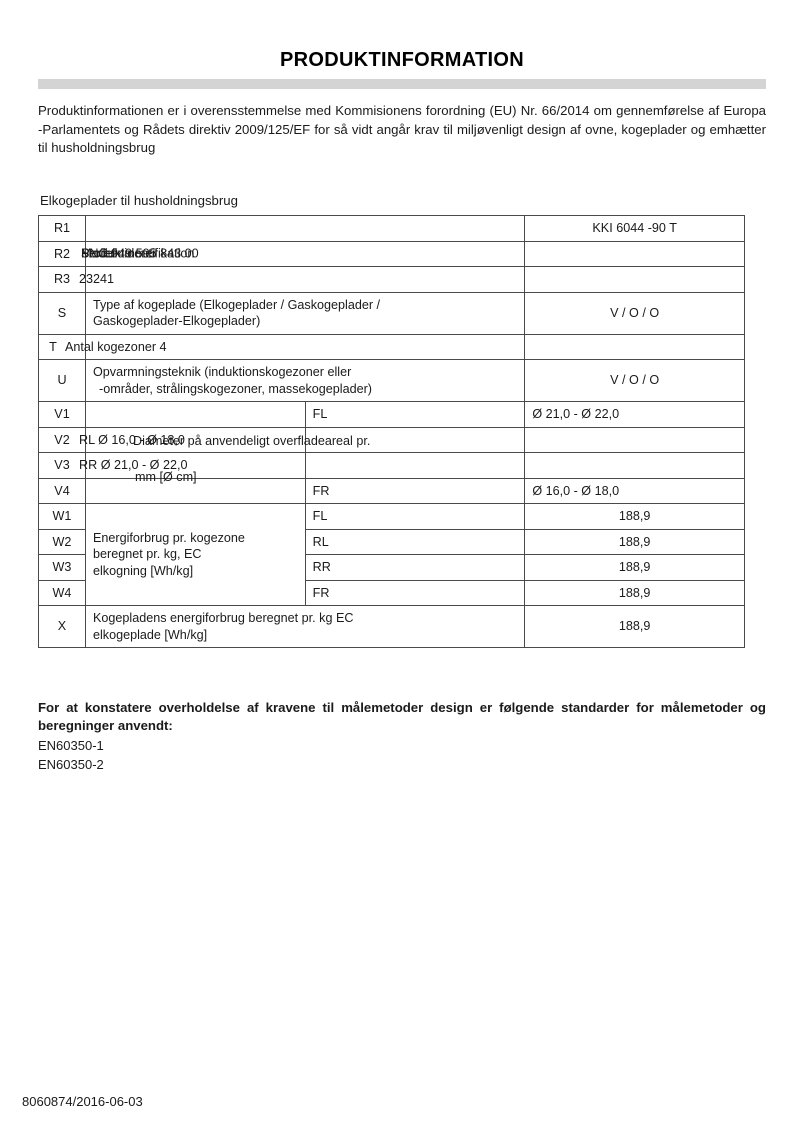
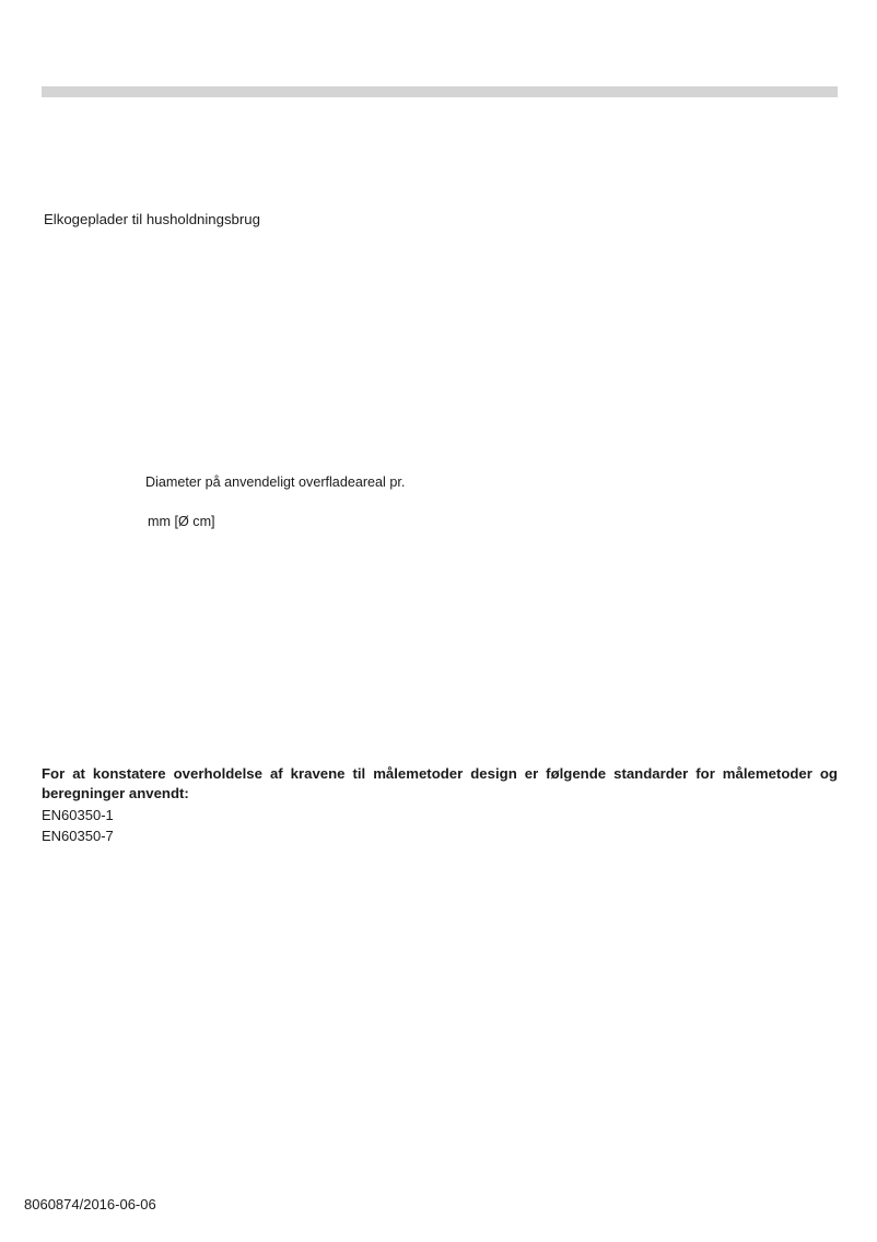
- PRODUKTINFORMATION
- Produktinformationen er i overensstemmelse med Kommisionens forordning (EU) Nr. 66/2014 om gennemførelse af Europa -Parlamentets og Rådets direktiv 2009/125/EF for så vidt angår krav til miljøvenligt design af ovne, kogeplader og emhætter til husholdningsbrug
  Elkogeplader til husholdningsbrug
- R1		KKI 6044 -90 T
- R2 PNC 949 595 843 00 Produktidentifikation Model Serienummer
- R3 23241
- S	Type af kogeplade (Elkogeplader / Gaskogeplader / Gaskogeplader-Elkogeplader)	V / O / O
- T Antal kogezoner 4
- U	Opvarmningsteknik (induktionskogezoner eller -områder, strålingskogezoner, massekogeplader)	V / O / O
- V1		FL	Ø 21,0 - Ø 22,0
- V2 RL Ø 16,0 - Ø 18,0
- V3 RR Ø 21,0 - Ø 22,0
- V4		FR	Ø 16,0 - Ø 18,0
- W1	Energiforbrug pr. kogezone beregnet pr. kg, EC elkogning [Wh/kg]	FL	188,9
- W2	RL	188,9
- W3	RR	188,9
- W4	FR	188,9
- X	Kogepladens energiforbrug beregnet pr. kg EC elkogeplade [Wh/kg]	188,9
  Diameter på anvendeligt overfladeareal pr.
  mm [Ø cm]
  For at konstatere overholdelse af kravene til målemetoder design er følgende standarder for målemetoder og beregninger anvendt:
  EN60350-1
- EN60350-2
+ EN60350-7
- 8060874/2016-06-03
+ 8060874/2016-06-06
